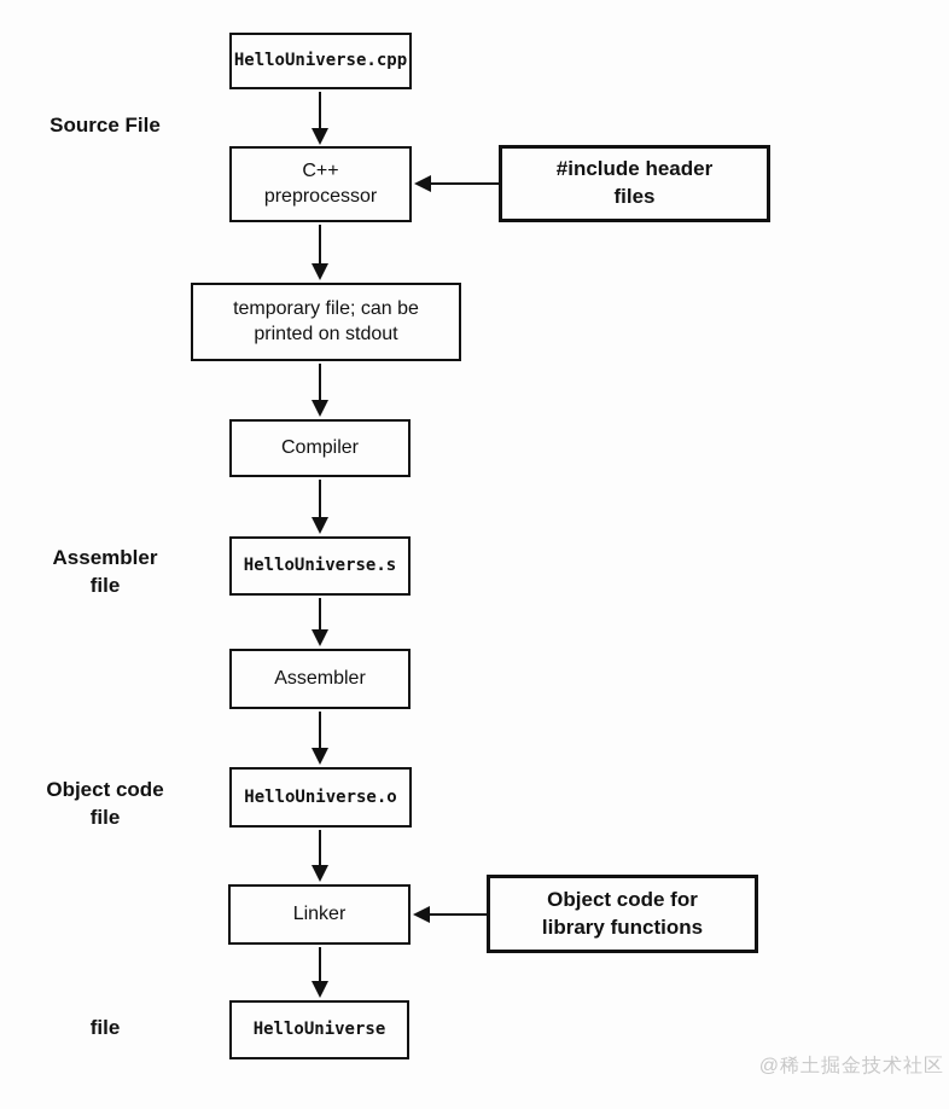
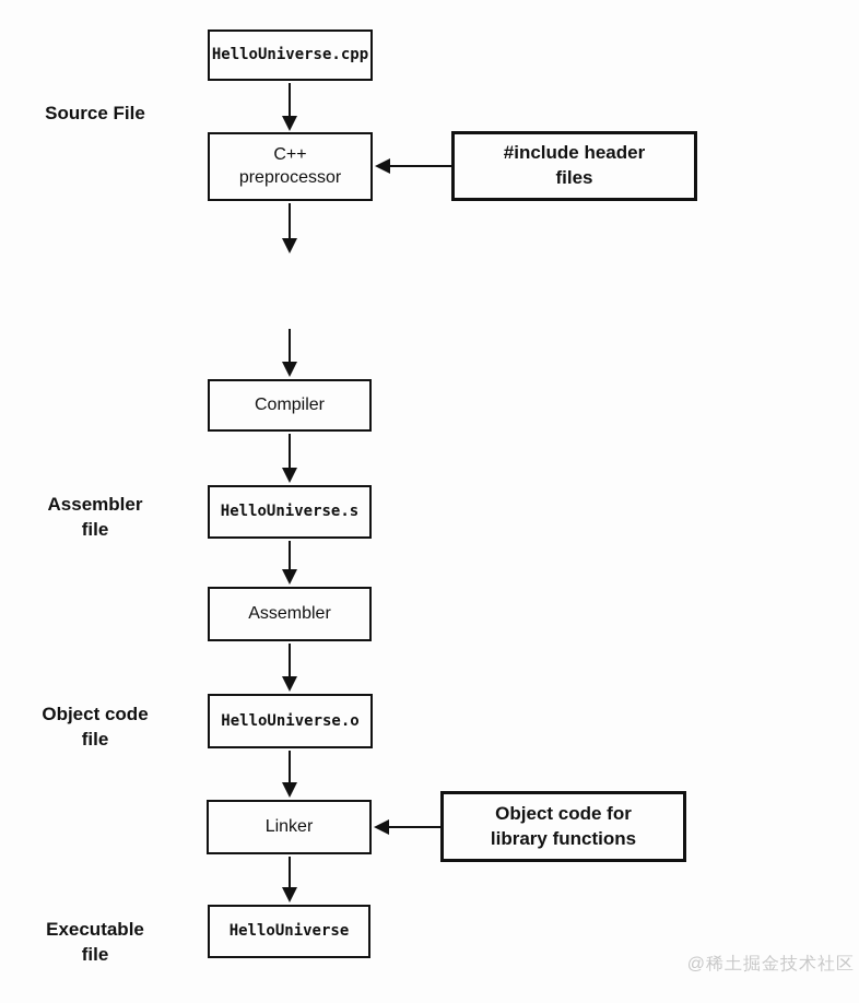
  HelloUniverse.cpp
  C++
  preprocessor
  #include header
  files
- temporary file; can be
- printed on stdout
  Compiler
  HelloUniverse.s
  Assembler
  HelloUniverse.o
  Linker
  Object code for
  library functions
  HelloUniverse
  Source File
  Assembler
  file
  Object code
  file
+ Executable
  file
  @稀土掘金技术社区
